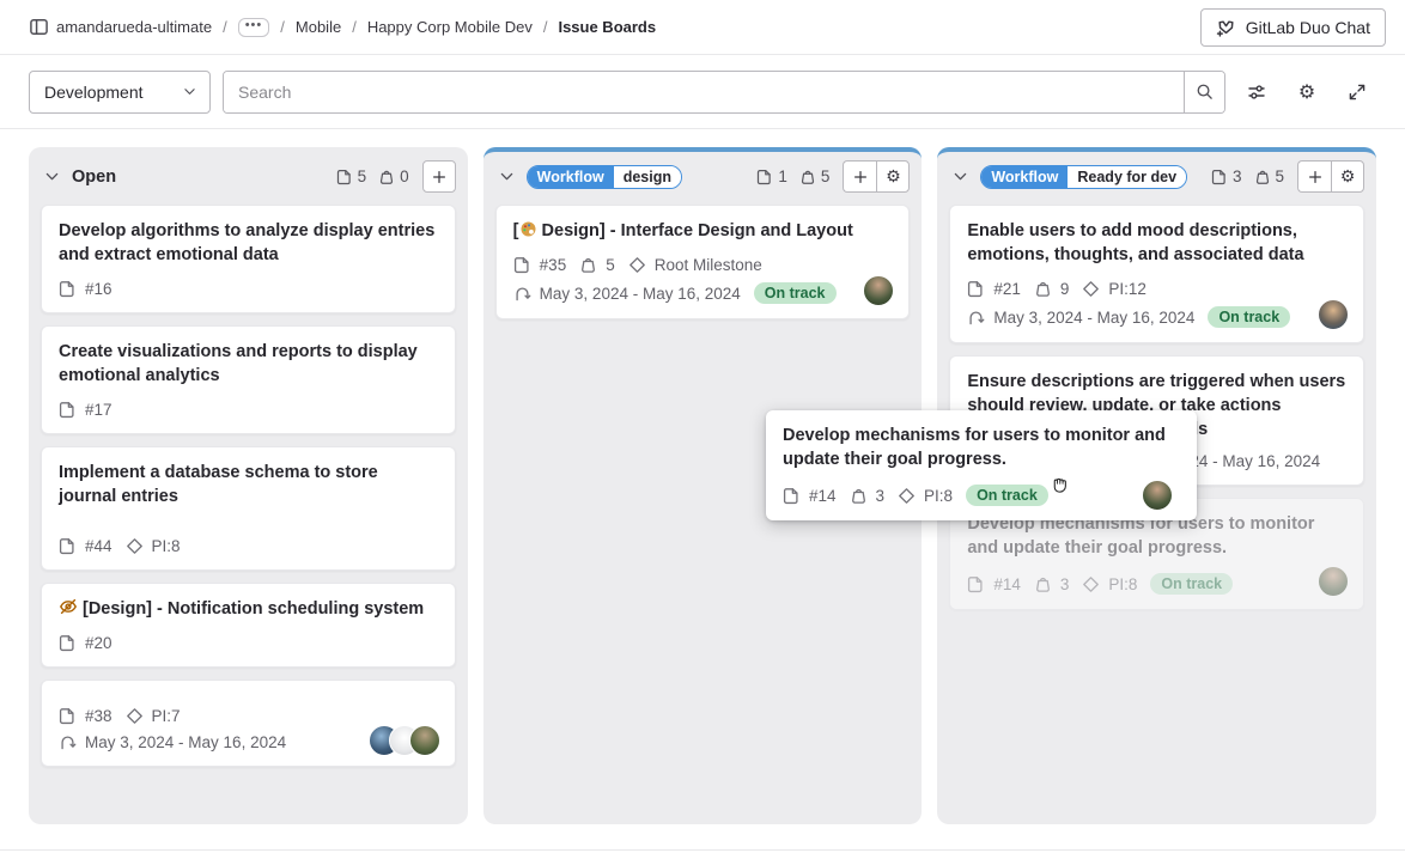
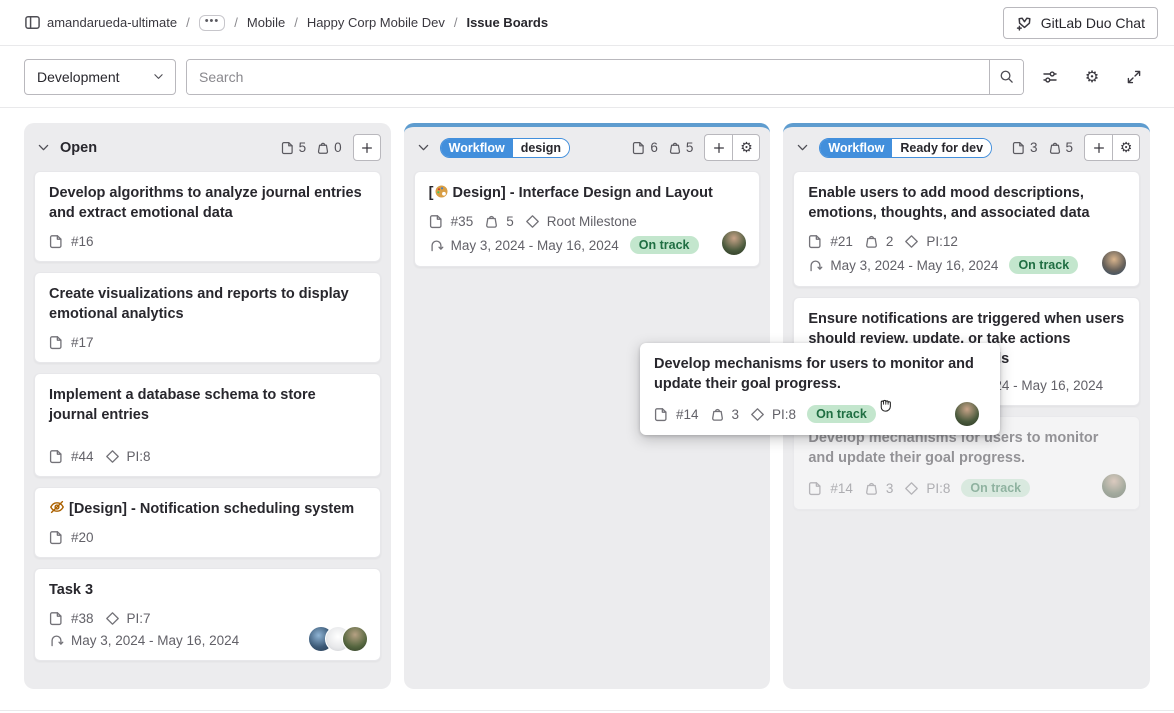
  amandarueda-ultimate
  /
  •••
  /
  Mobile
  /
  Happy Corp Mobile Dev
  /
  Issue Boards
  GitLab Duo Chat
  Development
  Search
  ⚙
  Open
  5
  0
- Develop algorithms to analyze display entries and extract emotional data
+ Develop algorithms to analyze journal entries and extract emotional data
  #16
  Create visualizations and reports to display emotional analytics
  #17
  Implement a database schema to store journal entries
  #44
  PI:8
  [Design] - Notification scheduling system
  #20
+ Task 3
  #38
  PI:7
  May 3, 2024 - May 16, 2024
  Workflow
  design
- 1
+ 6
  5
  ⚙
  [ Design] - Interface Design and Layout
  #35
  5
  Root Milestone
  May 3, 2024 - May 16, 2024
  On track
  Workflow
  Ready for dev
  3
  5
  ⚙
  Enable users to add mood descriptions, emotions, thoughts, and associated data
  #21
- 9
+ 2
  PI:12
  May 3, 2024 - May 16, 2024
  On track
- Ensure descriptions are triggered when users should review, update, or take actions
+ Ensure notifications are triggered when users should review, update, or take actions
  4 - May 16, 2024
  Develop mechanisms for users to monitor and update their goal progress.
  #14
  3
  PI:8
  On track
  Develop mechanisms for users to monitor and update their goal progress.
  #14
  3
  PI:8
  On track
